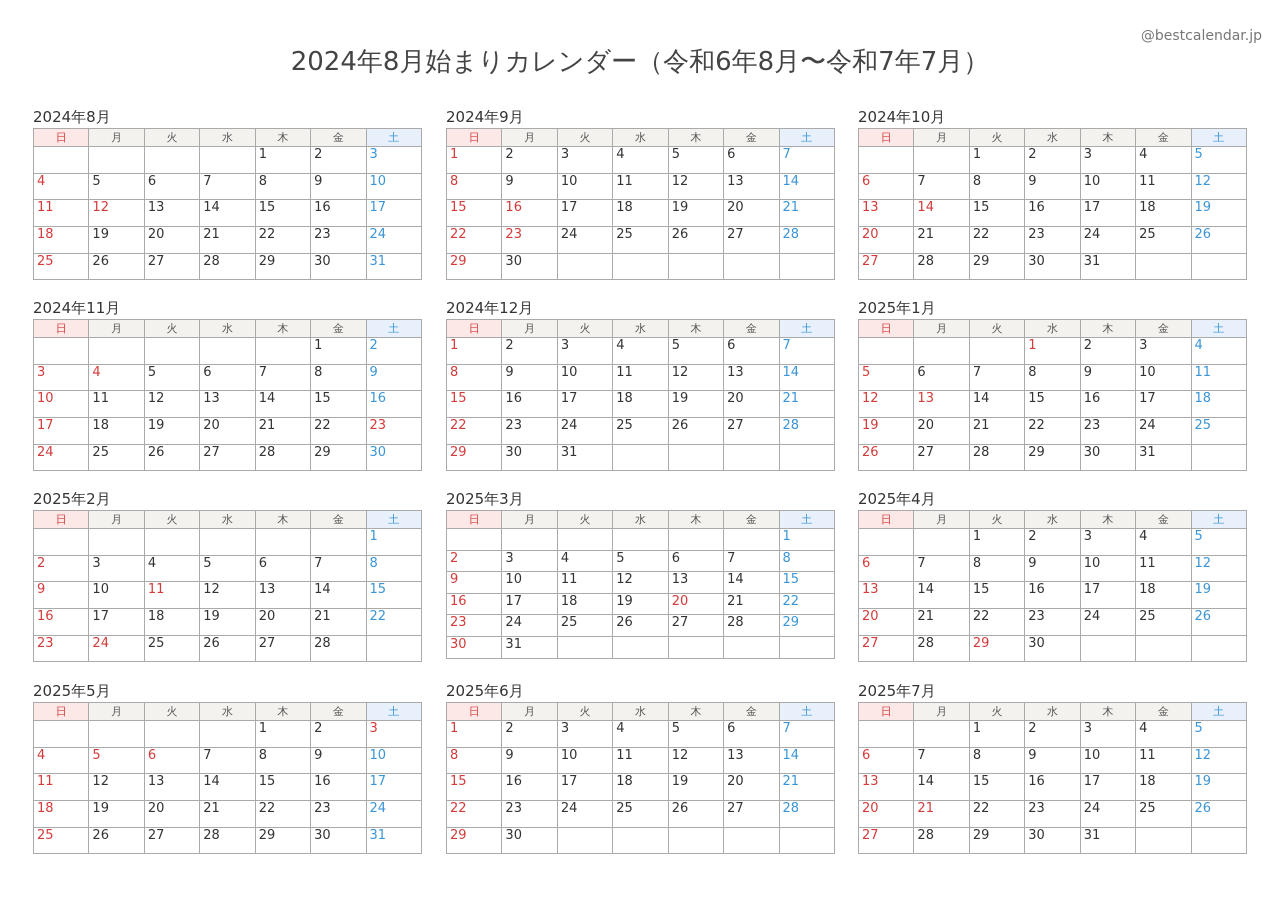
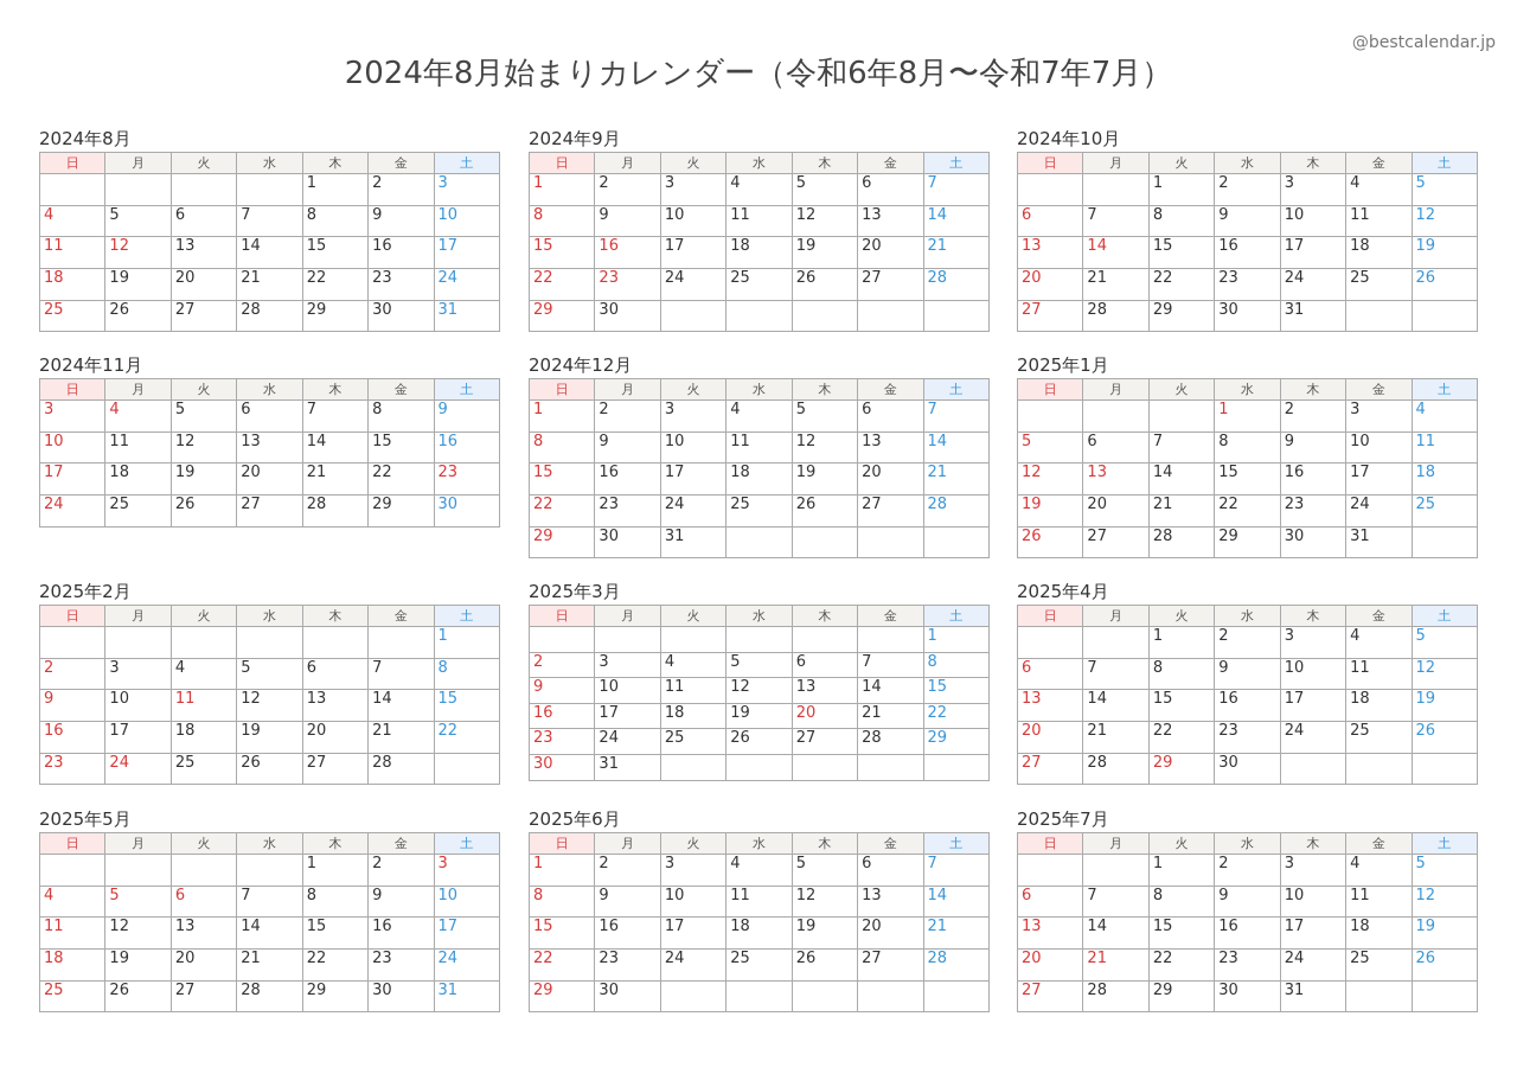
  2024年8月始まりカレンダー（令和6年8月〜令和7年7月）
  @bestcalendar.jp
  2024年8月
  日	月	火	水	木	金	土
  				1	2	3
  4	5	6	7	8	9	10
  11	12	13	14	15	16	17
  18	19	20	21	22	23	24
  25	26	27	28	29	30	31
  2024年9月
  日	月	火	水	木	金	土
  1	2	3	4	5	6	7
  8	9	10	11	12	13	14
  15	16	17	18	19	20	21
  22	23	24	25	26	27	28
  29	30
  2024年10月
  日	月	火	水	木	金	土
  		1	2	3	4	5
  6	7	8	9	10	11	12
  13	14	15	16	17	18	19
  20	21	22	23	24	25	26
  27	28	29	30	31
  2024年11月
  日	月	火	水	木	金	土
- 					1	2
  3	4	5	6	7	8	9
  10	11	12	13	14	15	16
  17	18	19	20	21	22	23
  24	25	26	27	28	29	30
  2024年12月
  日	月	火	水	木	金	土
  1	2	3	4	5	6	7
  8	9	10	11	12	13	14
  15	16	17	18	19	20	21
  22	23	24	25	26	27	28
  29	30	31
  2025年1月
  日	月	火	水	木	金	土
  			1	2	3	4
  5	6	7	8	9	10	11
  12	13	14	15	16	17	18
  19	20	21	22	23	24	25
  26	27	28	29	30	31
  2025年2月
  日	月	火	水	木	金	土
  						1
  2	3	4	5	6	7	8
  9	10	11	12	13	14	15
  16	17	18	19	20	21	22
  23	24	25	26	27	28
  2025年3月
  日	月	火	水	木	金	土
  						1
  2	3	4	5	6	7	8
  9	10	11	12	13	14	15
  16	17	18	19	20	21	22
  23	24	25	26	27	28	29
  30	31
  2025年4月
  日	月	火	水	木	金	土
  		1	2	3	4	5
  6	7	8	9	10	11	12
  13	14	15	16	17	18	19
  20	21	22	23	24	25	26
  27	28	29	30
  2025年5月
  日	月	火	水	木	金	土
  				1	2	3
  4	5	6	7	8	9	10
  11	12	13	14	15	16	17
  18	19	20	21	22	23	24
  25	26	27	28	29	30	31
  2025年6月
  日	月	火	水	木	金	土
  1	2	3	4	5	6	7
  8	9	10	11	12	13	14
  15	16	17	18	19	20	21
  22	23	24	25	26	27	28
  29	30
  2025年7月
  日	月	火	水	木	金	土
  		1	2	3	4	5
  6	7	8	9	10	11	12
  13	14	15	16	17	18	19
  20	21	22	23	24	25	26
  27	28	29	30	31
